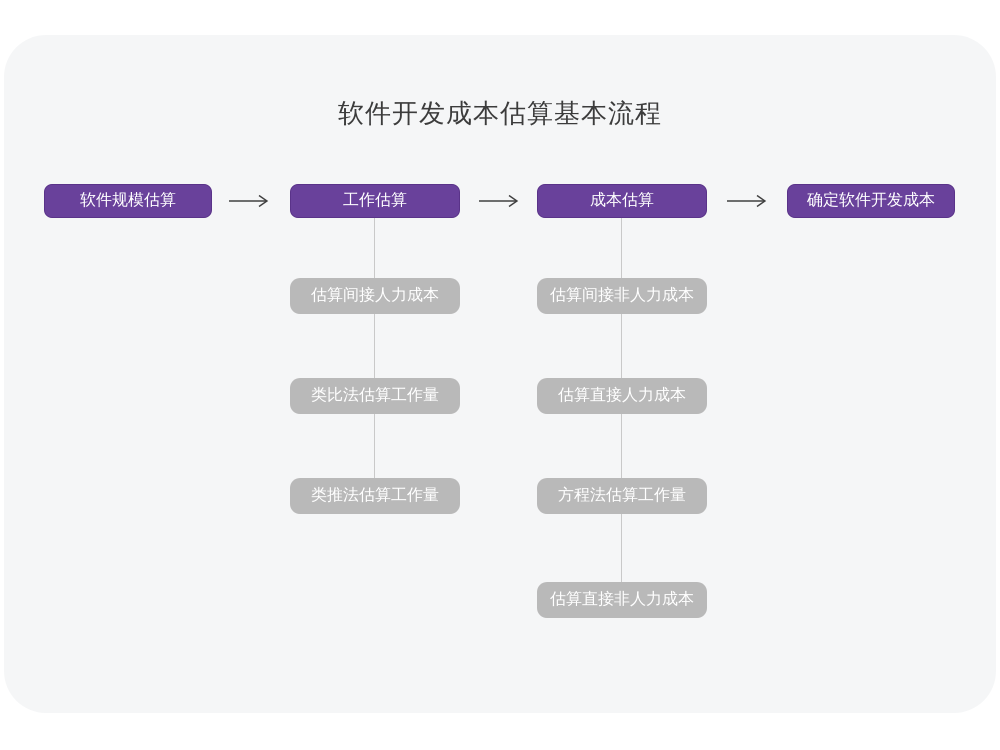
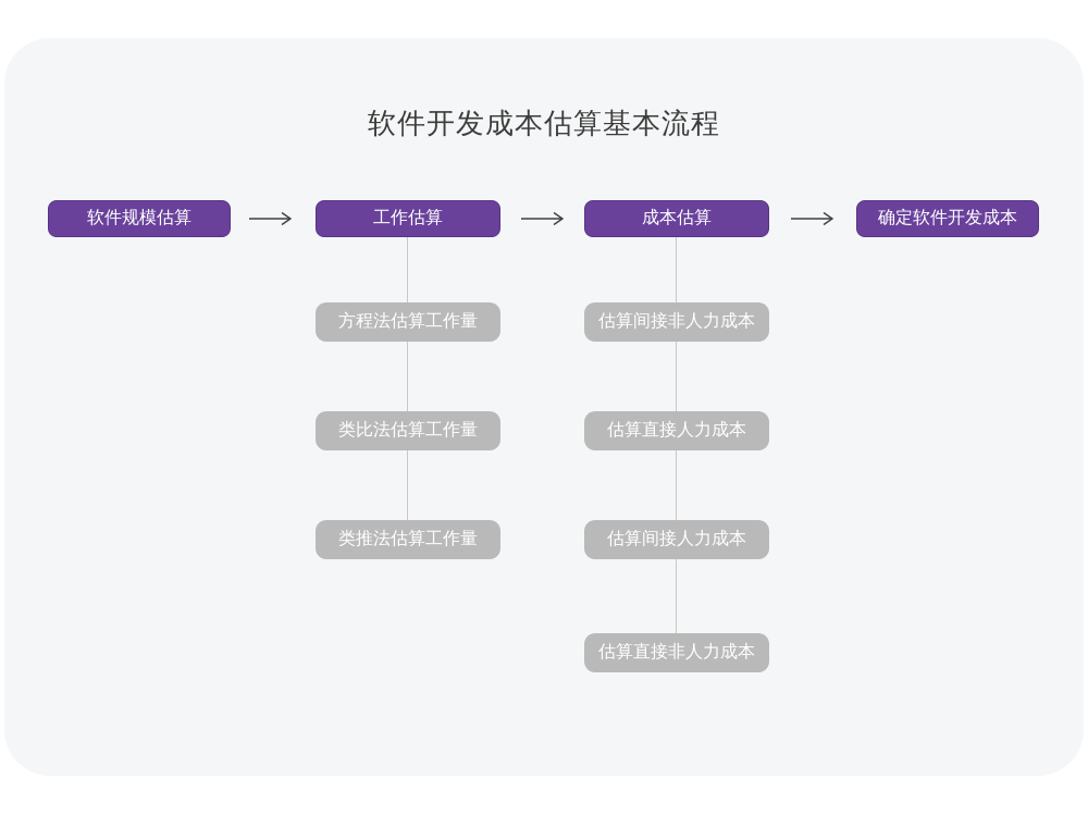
  软件开发成本估算基本流程
  软件规模估算
  工作估算
  成本估算
  确定软件开发成本
- 估算间接人力成本
+ 方程法估算工作量
  类比法估算工作量
  类推法估算工作量
  估算间接非人力成本
  估算直接人力成本
- 方程法估算工作量
+ 估算间接人力成本
  估算直接非人力成本
